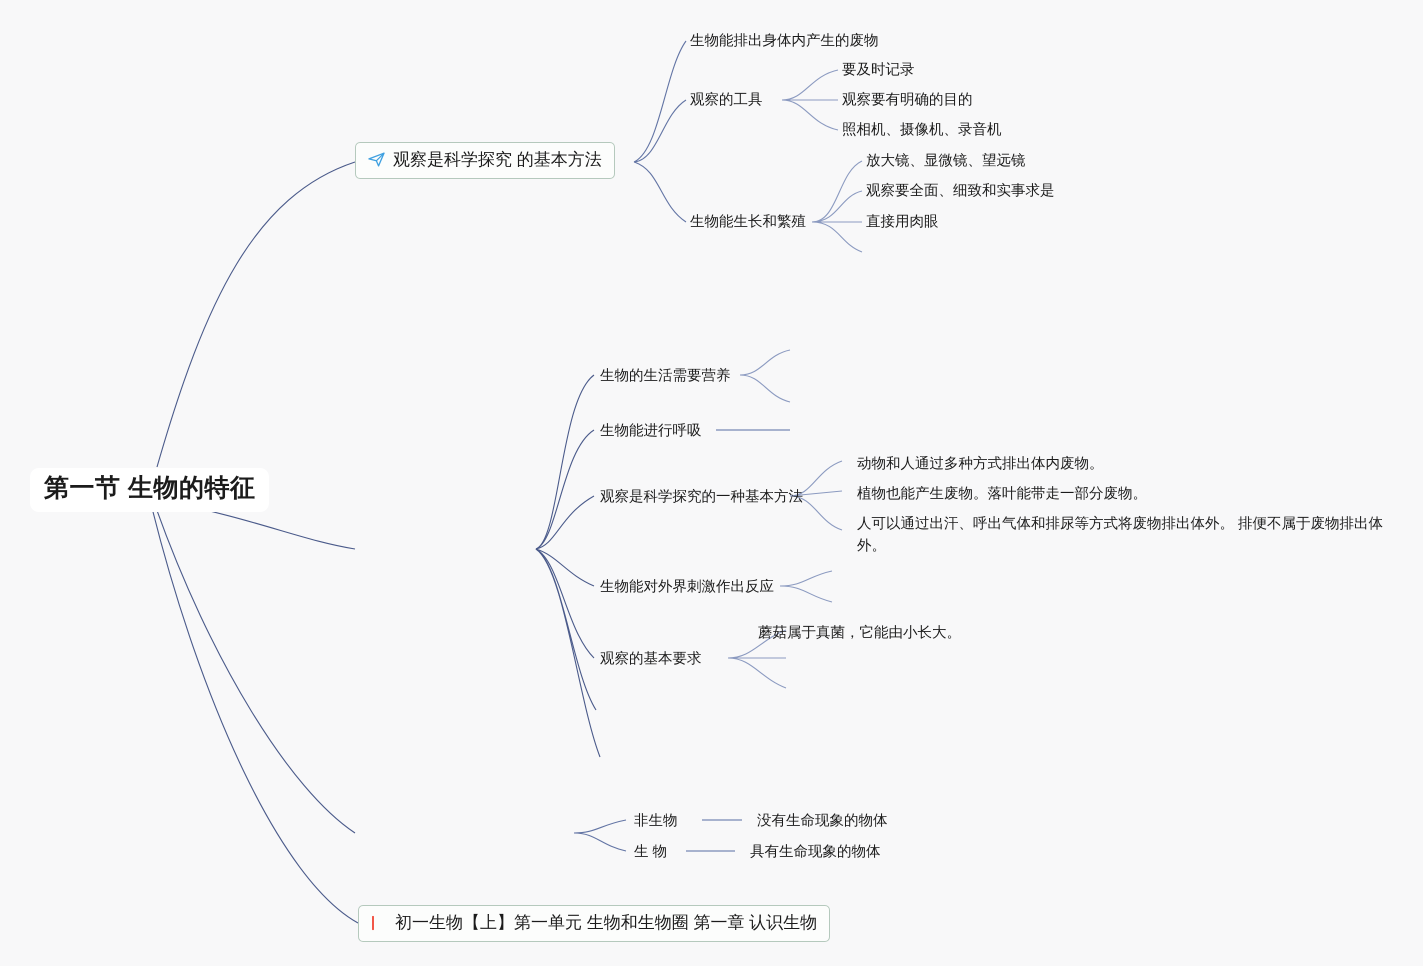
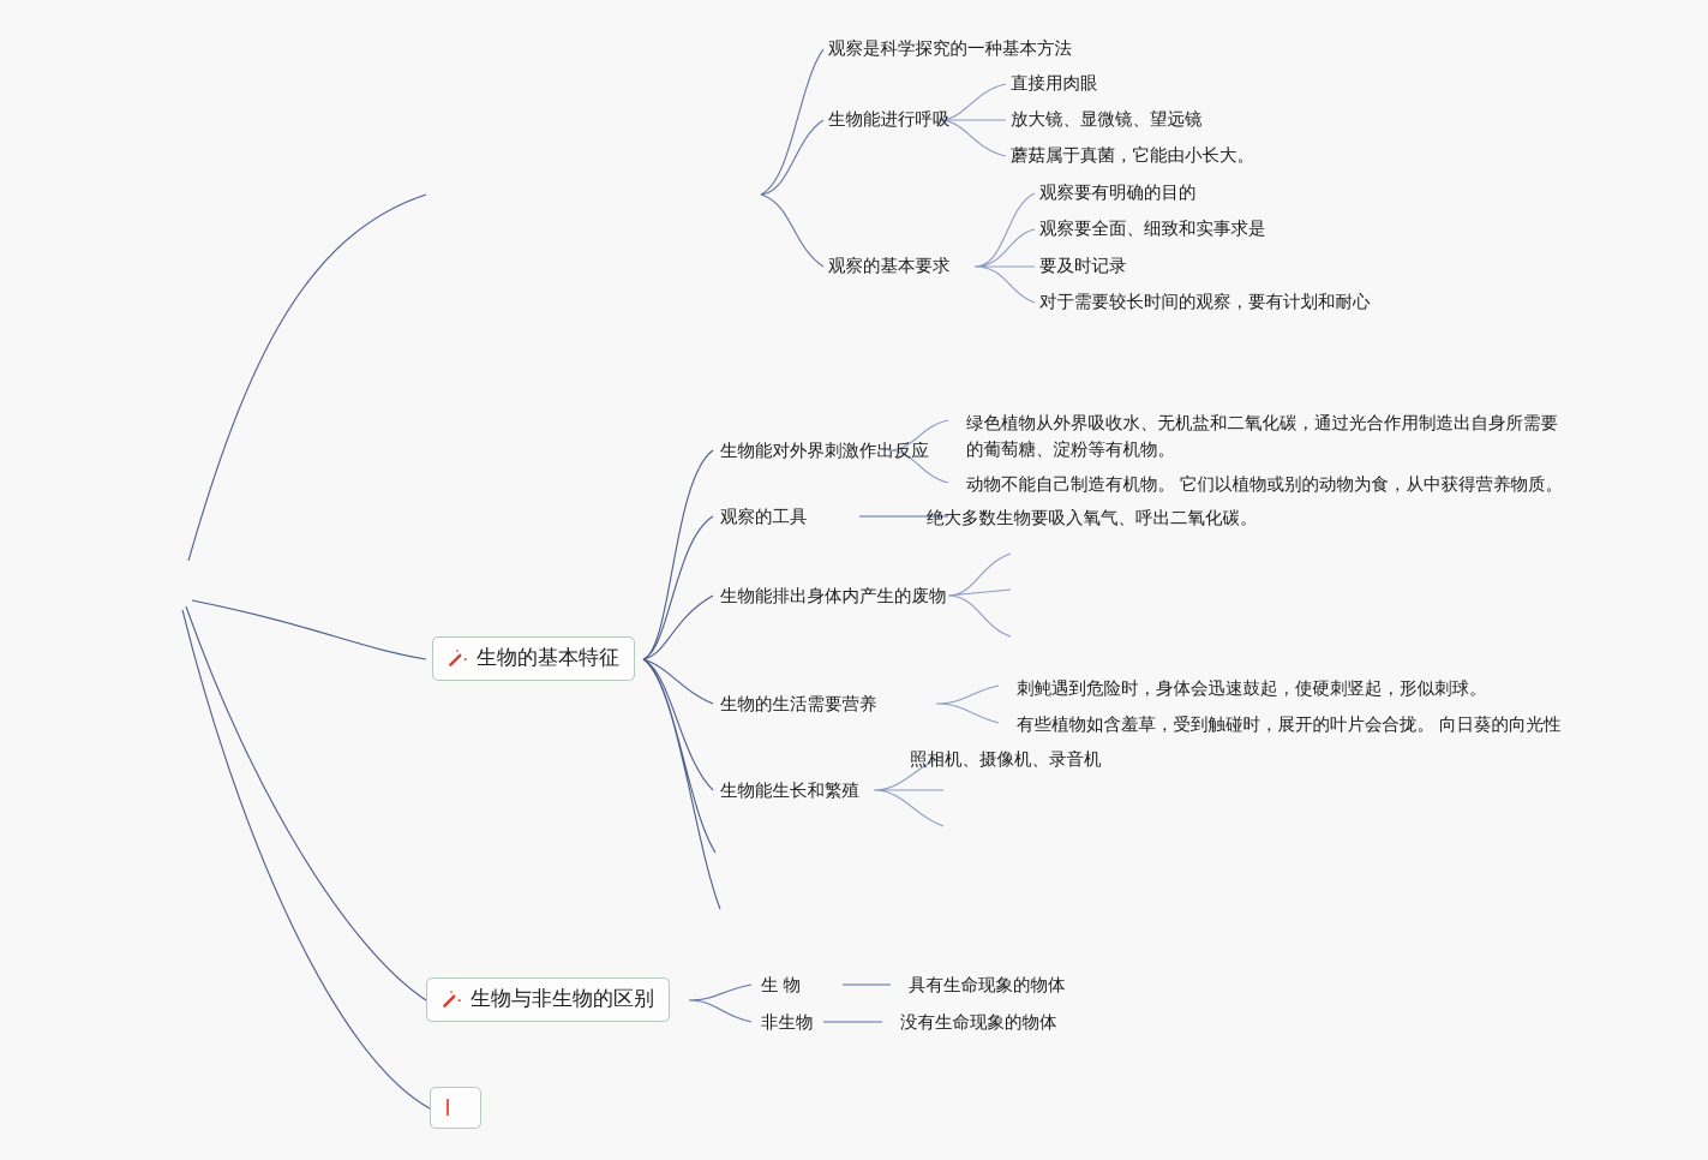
- 第一节 生物的特征
- 观察是科学探究 的基本方法
- 生物能排出身体内产生的废物
+ 观察是科学探究的一种基本方法
- 观察的工具
+ 生物能进行呼吸
- 要及时记录
+ 直接用肉眼
- 观察要有明确的目的
+ 放大镜、显微镜、望远镜
- 照相机、摄像机、录音机
+ 蘑菇属于真菌，它能由小长大。
- 生物能生长和繁殖
+ 观察的基本要求
- 放大镜、显微镜、望远镜
+ 观察要有明确的目的
  观察要全面、细致和实事求是
- 直接用肉眼
+ 要及时记录
+ 对于需要较长时间的观察，要有计划和耐心
+ 生物的基本特征
- 生物的生活需要营养
+ 生物能对外界刺激作出反应
+ 绿色植物从外界吸收水、无机盐和二氧化碳，通过光合作用制造出自身所需要的葡萄糖、淀粉等有机物。
+ 动物不能自己制造有机物。 它们以植物或别的动物为食，从中获得营养物质。
- 生物能进行呼吸
+ 观察的工具
+ 绝大多数生物要吸入氧气、呼出二氧化碳。
- 观察是科学探究的一种基本方法
+ 生物能排出身体内产生的废物
- 动物和人通过多种方式排出体内废物。
- 植物也能产生废物。落叶能带走一部分废物。
- 人可以通过出汗、呼出气体和排尿等方式将废物排出体外。 排便不属于废物排出体外。
- 生物能对外界刺激作出反应
+ 生物的生活需要营养
+ 刺鲀遇到危险时，身体会迅速鼓起，使硬刺竖起，形似刺球。
+ 有些植物如含羞草，受到触碰时，展开的叶片会合拢。 向日葵的向光性
- 观察的基本要求
+ 生物能生长和繁殖
- 蘑菇属于真菌，它能由小长大。
+ 照相机、摄像机、录音机
+ 生物与非生物的区别
- 非生物
+ 生 物
- 没有生命现象的物体
+ 具有生命现象的物体
- 生 物
+ 非生物
- 具有生命现象的物体
+ 没有生命现象的物体
- 初一生物【上】第一单元 生物和生物圈 第一章 认识生物
